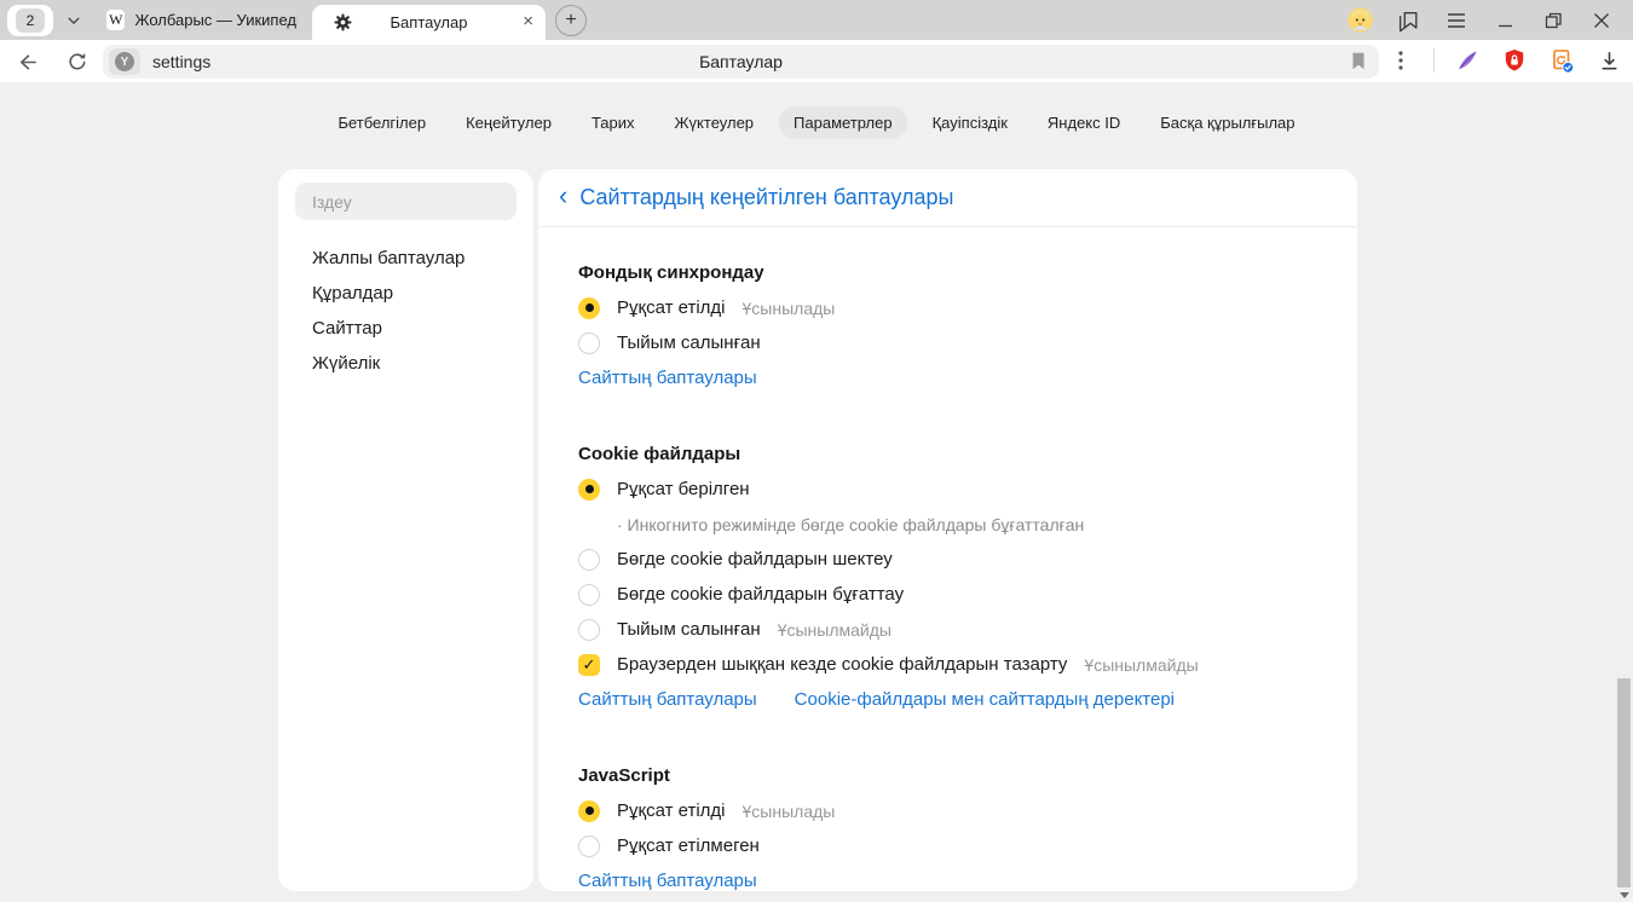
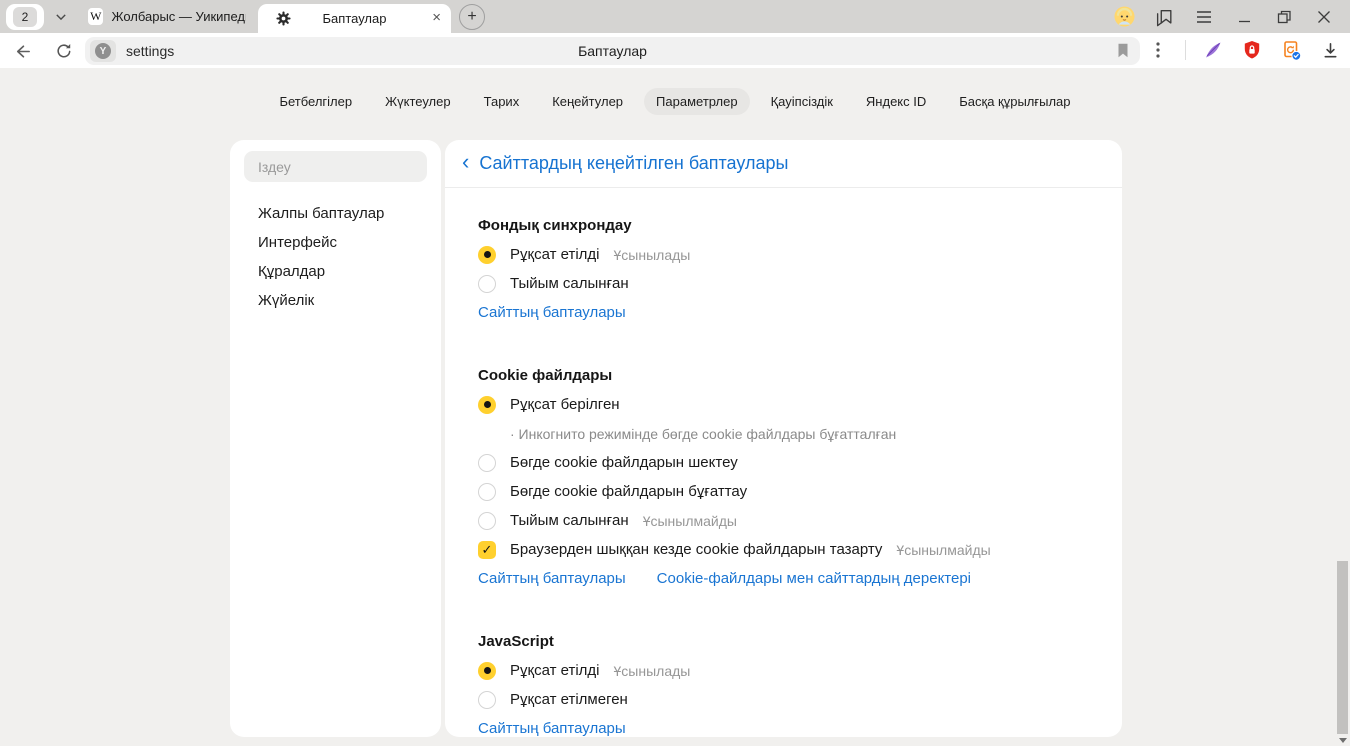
  2
  W
  Жолбарыс — Уикипед
  Баптаулар
  ×
  +
  Y
  settings
  Баптаулар
  Бетбелгілер
- Кеңейтулер
+ Жүктеулер
  Тарих
- Жүктеулер
+ Кеңейтулер
  Параметрлер
  Қауіпсіздік
  Яндекс ID
  Басқа құрылғылар
  Іздеу
  Жалпы баптаулар
+ Интерфейс
  Құралдар
- Сайттар
  Жүйелік
  ‹
  Сайттардың кеңейтілген баптаулары
  Фондық синхрондау
  Рұқсат етілді
  Ұсынылады
  Тыйым салынған
  Сайттың баптаулары
  Cookie файлдары
  Рұқсат берілген
  · Инкогнито режимінде бөгде cookie файлдары бұғатталған
  Бөгде cookie файлдарын шектеу
  Бөгде cookie файлдарын бұғаттау
  Тыйым салынған
  Ұсынылмайды
  ✓
  Браузерден шыққан кезде cookie файлдарын тазарту
  Ұсынылмайды
  Сайттың баптаулары
  Cookie-файлдары мен сайттардың деректері
  JavaScript
  Рұқсат етілді
  Ұсынылады
  Рұқсат етілмеген
  Сайттың баптаулары
